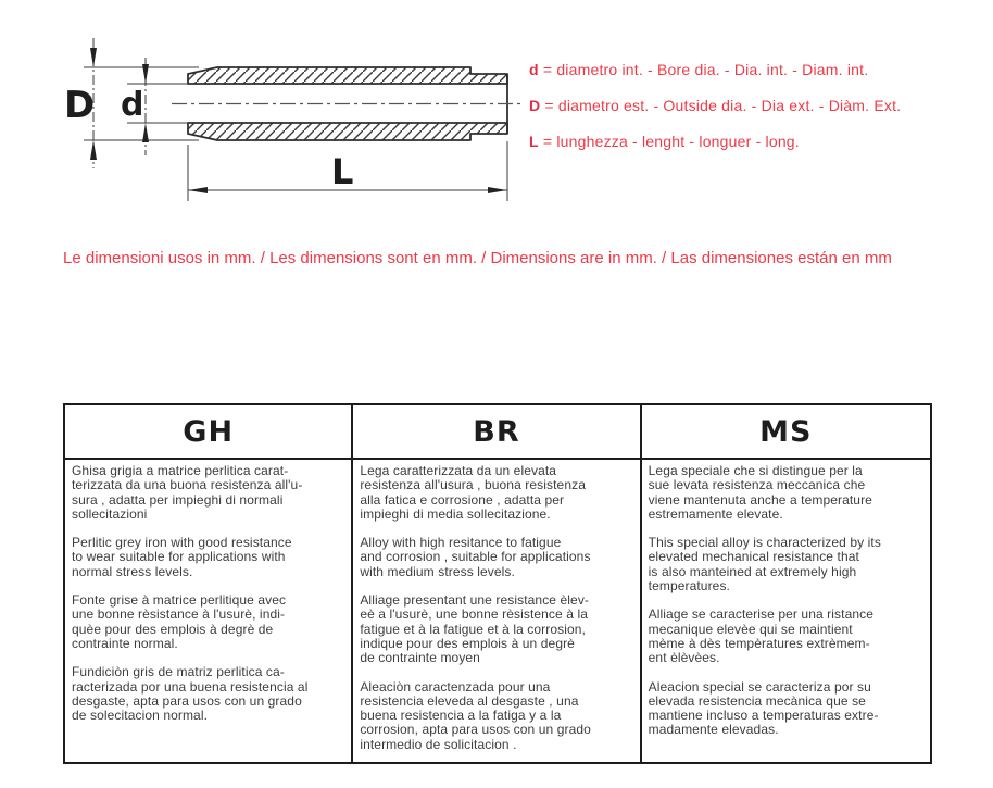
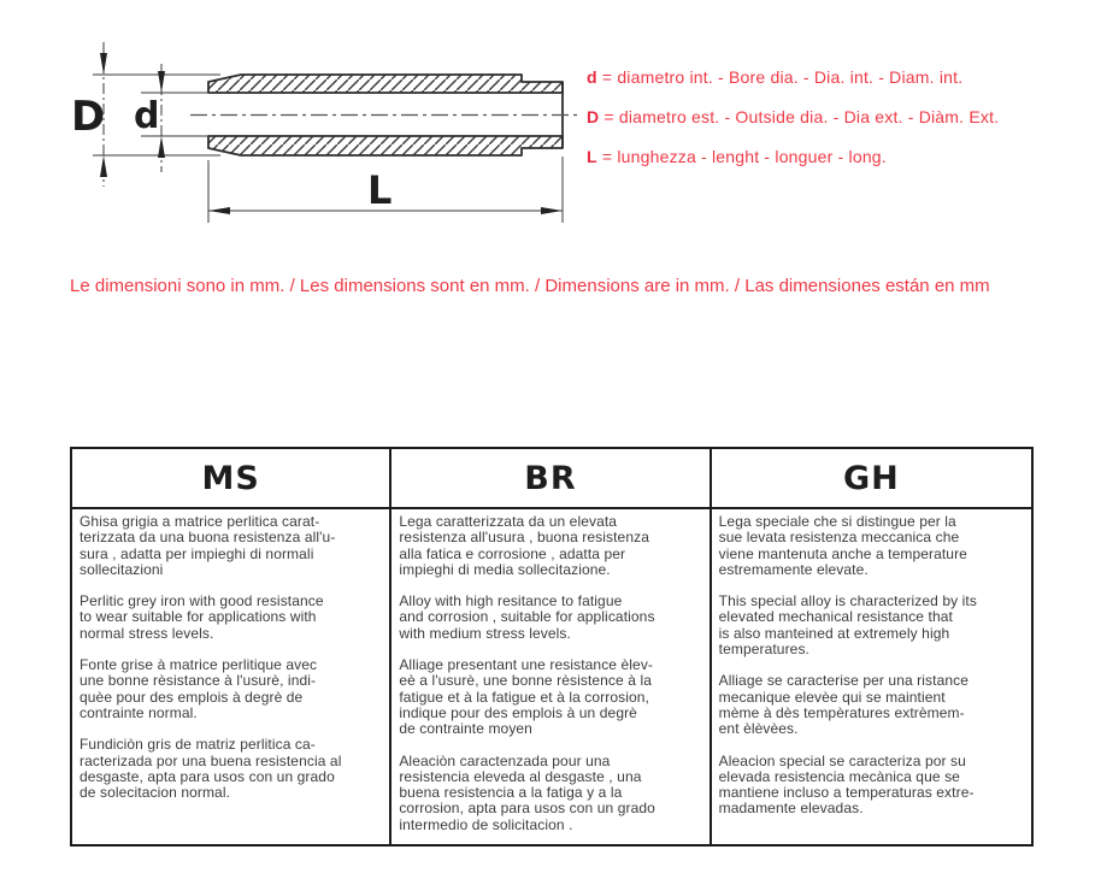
  D
  d
  L
  d = diametro int. - Bore dia. - Dia. int. - Diam. int.
  D = diametro est. - Outside dia. - Dia ext. - Diàm. Ext.
  L = lunghezza - lenght - longuer - long.
- Le dimensioni usos in mm. / Les dimensions sont en mm. / Dimensions are in mm. / Las dimensiones están en mm
+ Le dimensioni sono in mm. / Les dimensions sont en mm. / Dimensions are in mm. / Las dimensiones están en mm
- GH
+ MS
  BR
- MS
+ GH
  Ghisa grigia a matrice perlitica carat-
  terizzata da una buona resistenza all'u-
  sura , adatta per impieghi di normali
  sollecitazioni
  Perlitic grey iron with good resistance
  to wear suitable for applications with
  normal stress levels.
  Fonte grise à matrice perlitique avec
  une bonne rèsistance à l'usurè, indi-
  quèe pour des emplois à degrè de
  contrainte normal.
  Fundiciòn gris de matriz perlitica ca-
  racterizada por una buena resistencia al
  desgaste, apta para usos con un grado
  de solecitacion normal.
  Lega caratterizzata da un elevata
  resistenza all'usura , buona resistenza
  alla fatica e corrosione , adatta per
  impieghi di media sollecitazione.
  Alloy with high resitance to fatigue
  and corrosion , suitable for applications
  with medium stress levels.
  Alliage presentant une resistance èlev-
  eè a l'usurè, une bonne rèsistence à la
  fatigue et à la fatigue et à la corrosion,
  indique pour des emplois à un degrè
  de contrainte moyen
  Aleaciòn caractenzada pour una
  resistencia eleveda al desgaste , una
  buena resistencia a la fatiga y a la
  corrosion, apta para usos con un grado
  intermedio de solicitacion .
  Lega speciale che si distingue per la
  sue levata resistenza meccanica che
  viene mantenuta anche a temperature
  estremamente elevate.
  This special alloy is characterized by its
  elevated mechanical resistance that
  is also manteined at extremely high
  temperatures.
  Alliage se caracterise per una ristance
  mecanique elevèe qui se maintient
  mème à dès tempèratures extrèmem-
  ent èlèvèes.
  Aleacion special se caracteriza por su
  elevada resistencia mecànica que se
  mantiene incluso a temperaturas extre-
  madamente elevadas.
